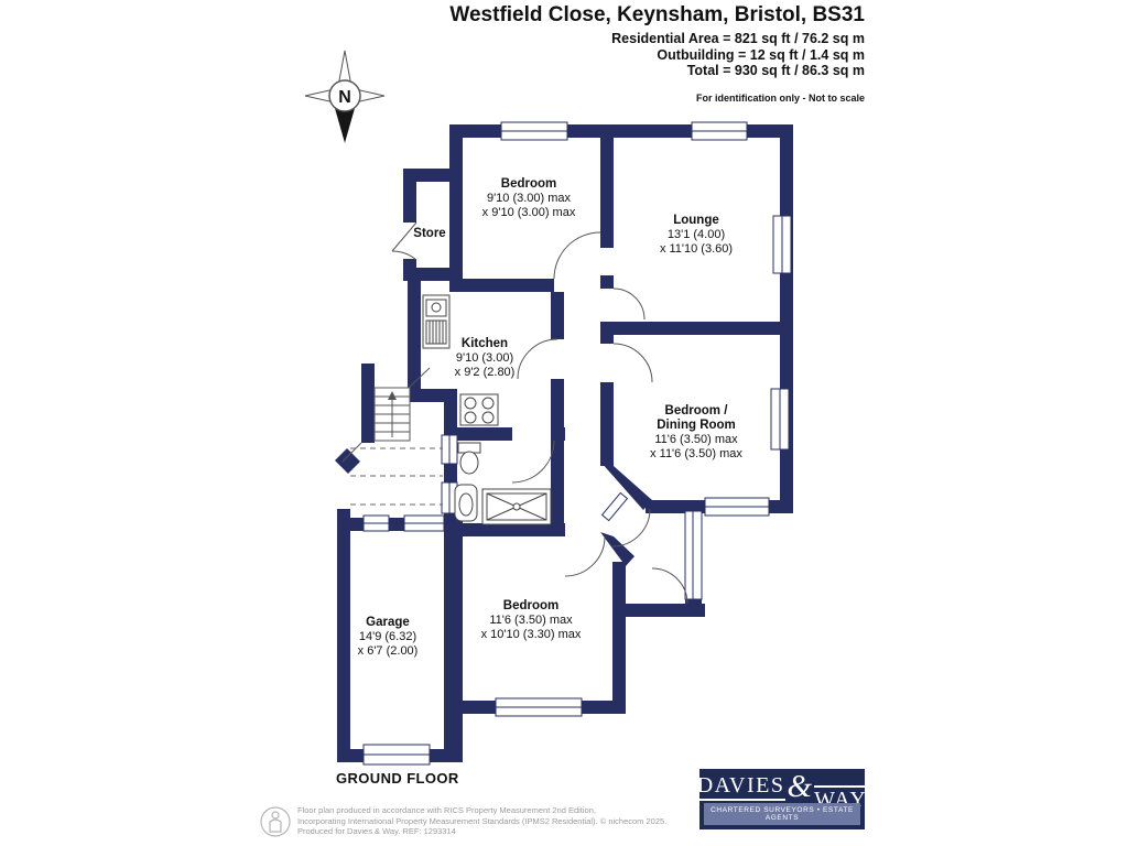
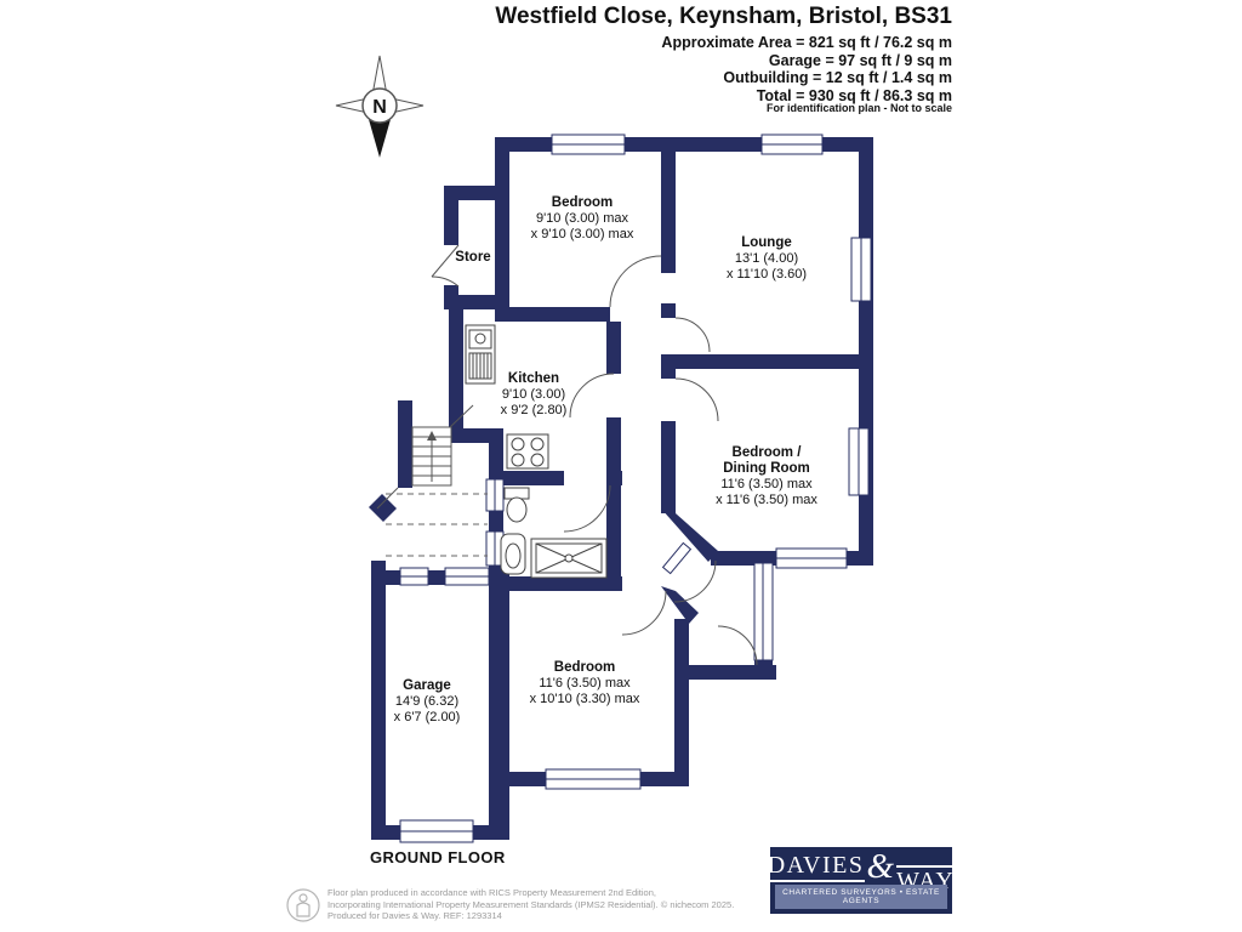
  N
  Westfield Close, Keynsham, Bristol, BS31
- Residential Area = 821 sq ft / 76.2 sq m
+ Approximate Area = 821 sq ft / 76.2 sq m
+ Garage = 97 sq ft / 9 sq m
  Outbuilding = 12 sq ft / 1.4 sq m
  Total = 930 sq ft / 86.3 sq m
- For identification only - Not to scale
+ For identification plan - Not to scale
  Bedroom
  9'10 (3.00) max
  x 9'10 (3.00) max
  Lounge
  13'1 (4.00)
  x 11'10 (3.60)
  Store
  Kitchen
  9'10 (3.00)
  x 9'2 (2.80)
  Bedroom /
  Dining Room
  11'6 (3.50) max
  x 11'6 (3.50) max
  Bedroom
  11'6 (3.50) max
  x 10'10 (3.30) max
  Garage
  14'9 (6.32)
  x 6'7 (2.00)
  GROUND FLOOR
  Floor plan produced in accordance with RICS Property Measurement 2nd Edition,
  Incorporating International Property Measurement Standards (IPMS2 Residential). © nichecom 2025.
  Produced for Davies & Way. REF: 1293314
  DAVIES
  &
  WAY
